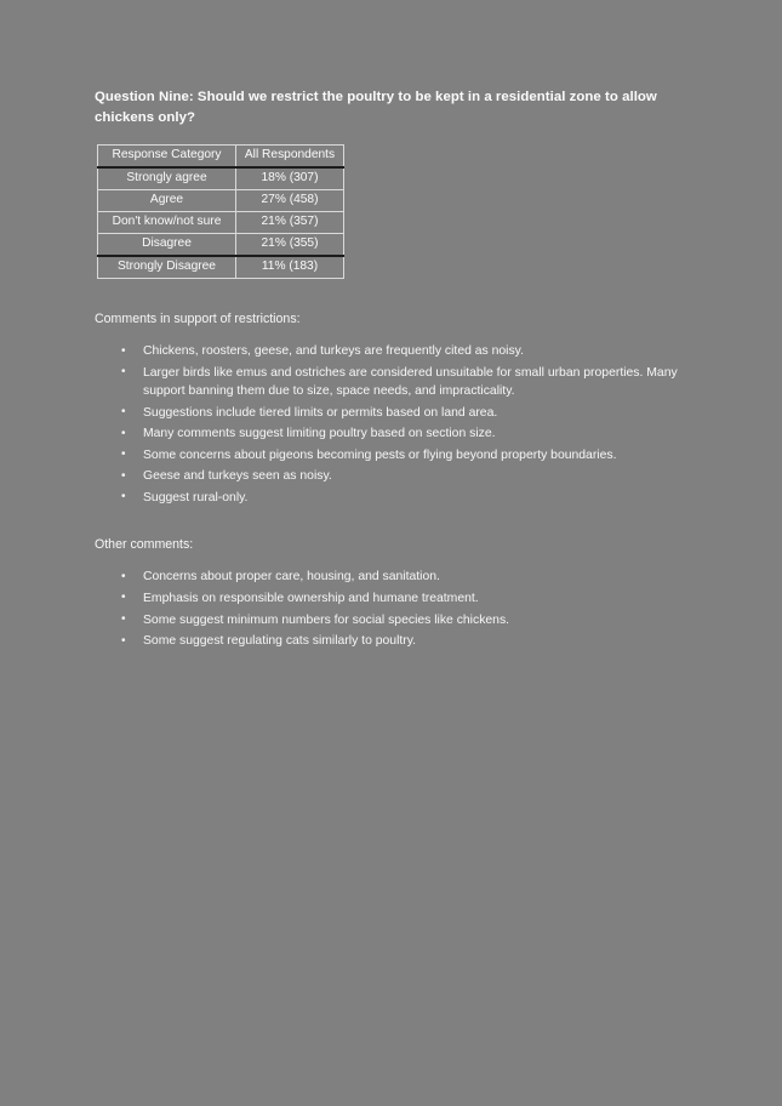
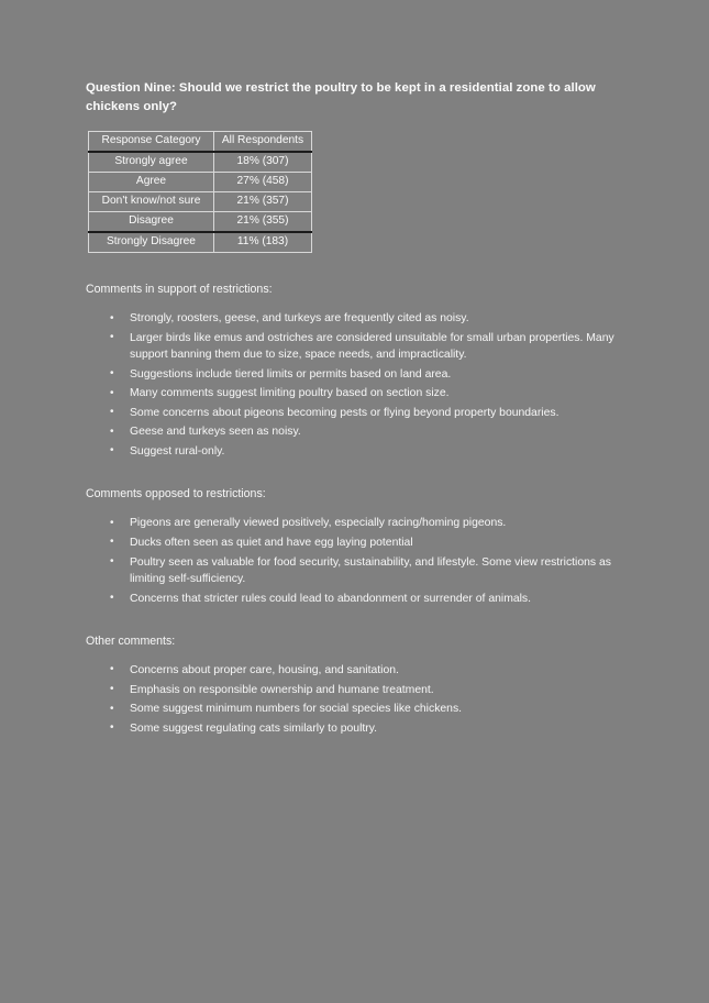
  Question Nine: Should we restrict the poultry to be kept in a residential zone to allow chickens only?
  Response Category	All Respondents
  Strongly agree	18% (307)
  Agree	27% (458)
  Don't know/not sure	21% (357)
  Disagree	21% (355)
  Strongly Disagree	11% (183)
  Comments in support of restrictions:
- Chickens, roosters, geese, and turkeys are frequently cited as noisy.
+ Strongly, roosters, geese, and turkeys are frequently cited as noisy.
  Larger birds like emus and ostriches are considered unsuitable for small urban properties. Many support banning them due to size, space needs, and impracticality.
  Suggestions include tiered limits or permits based on land area.
  Many comments suggest limiting poultry based on section size.
  Some concerns about pigeons becoming pests or flying beyond property boundaries.
  Geese and turkeys seen as noisy.
  Suggest rural-only.
+ Comments opposed to restrictions:
+ Pigeons are generally viewed positively, especially racing/homing pigeons.
+ Ducks often seen as quiet and have egg laying potential
+ Poultry seen as valuable for food security, sustainability, and lifestyle. Some view restrictions as limiting self-sufficiency.
+ Concerns that stricter rules could lead to abandonment or surrender of animals.
  Other comments:
  Concerns about proper care, housing, and sanitation.
  Emphasis on responsible ownership and humane treatment.
  Some suggest minimum numbers for social species like chickens.
  Some suggest regulating cats similarly to poultry.
